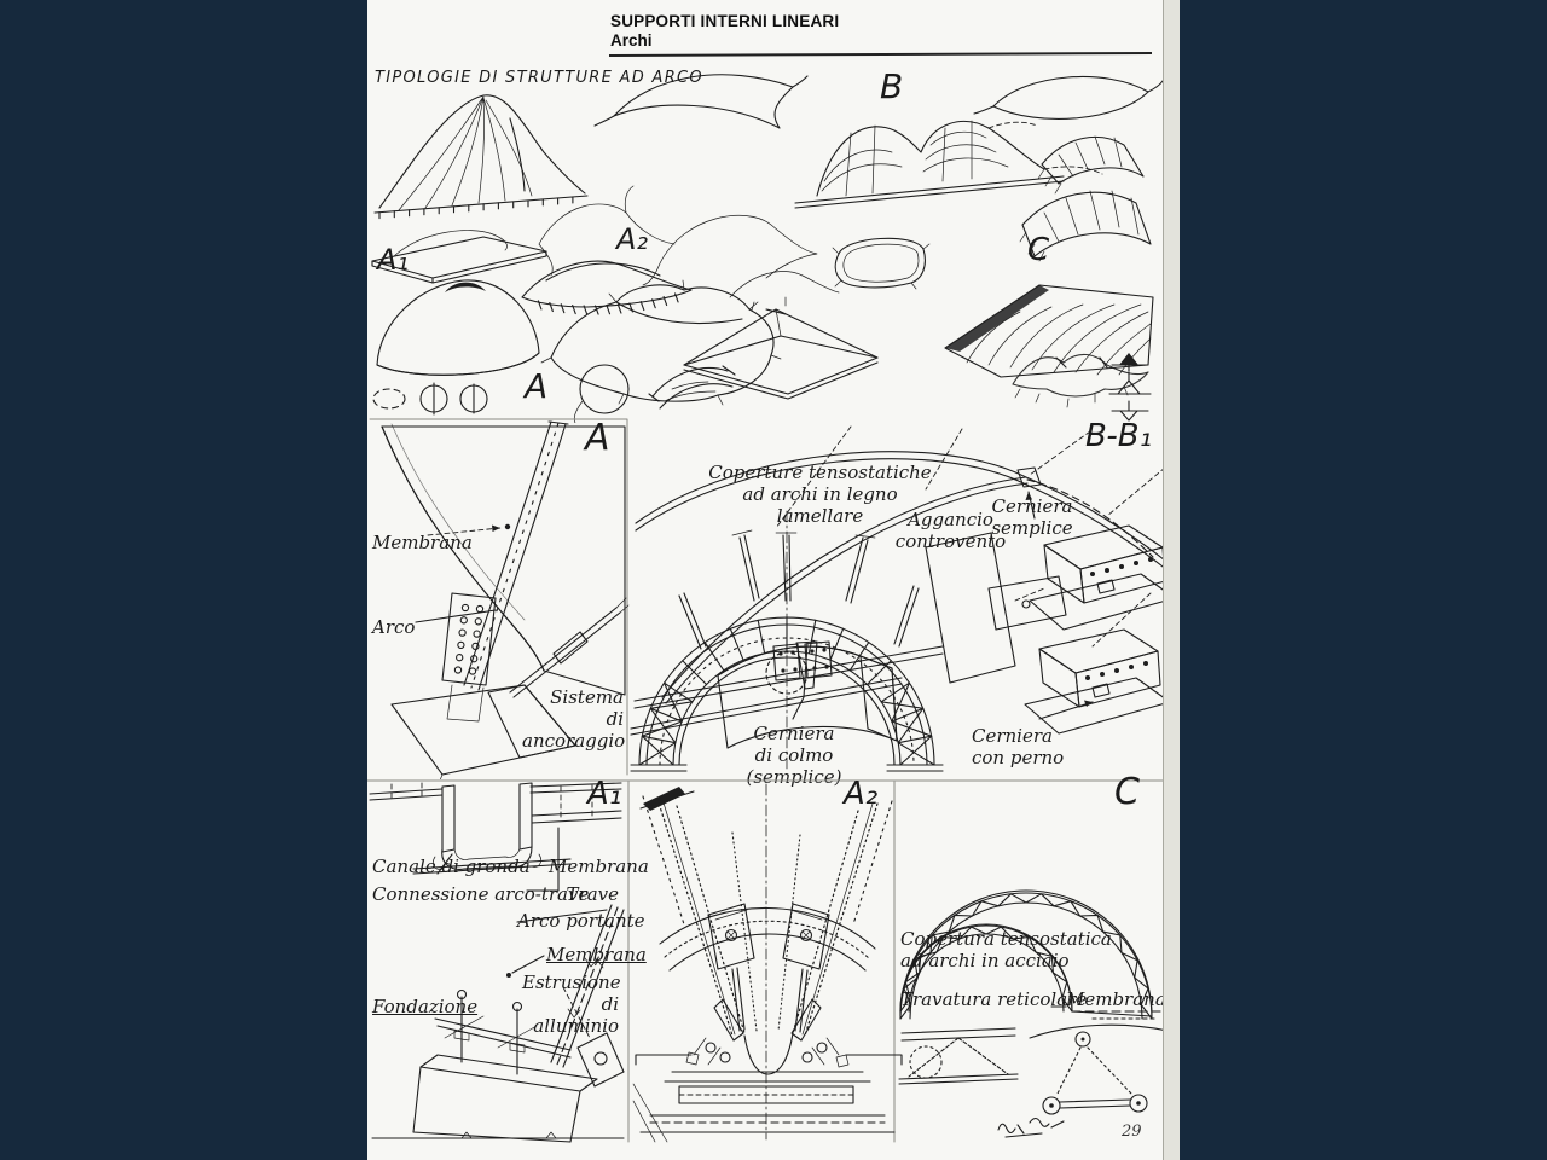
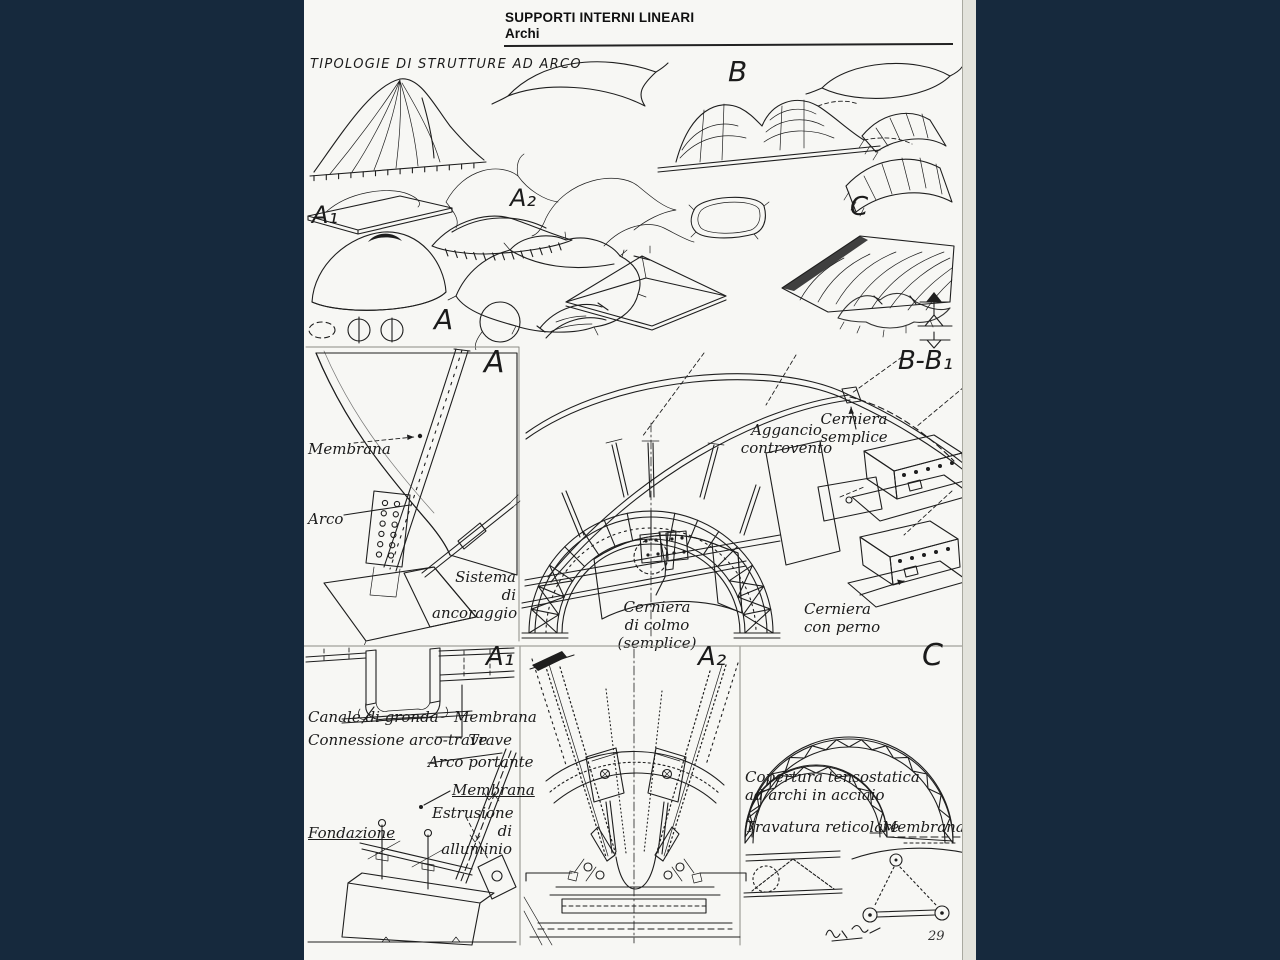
  SUPPORTI INTERNI LINEARI
  Archi
  TIPOLOGIE DI STRUTTURE AD ARCO
  A₁
  A₂
  B
  C
  A
  A
  Membrana
  Arco
  Sistema
  di
  ancoraggio
  B-B₁
- Coperture tensostatiche
- ad archi in legno lamellare
  Aggancio
  controvento
  Cerniera
  semplice
  Cerniera
  di colmo (semplice)
  Cerniera
  con perno
  A₁
  Canale di gronda
  Membrana
  Connessione arco-trave
  Trave
  Arco portante
  Membrana
  Estrusione
  di
  alluminio
  Fondazione
  A₂
  C
  Copertura tensostatica
  ad archi in acciaio
  Travatura reticolare
  Membrana
  29
